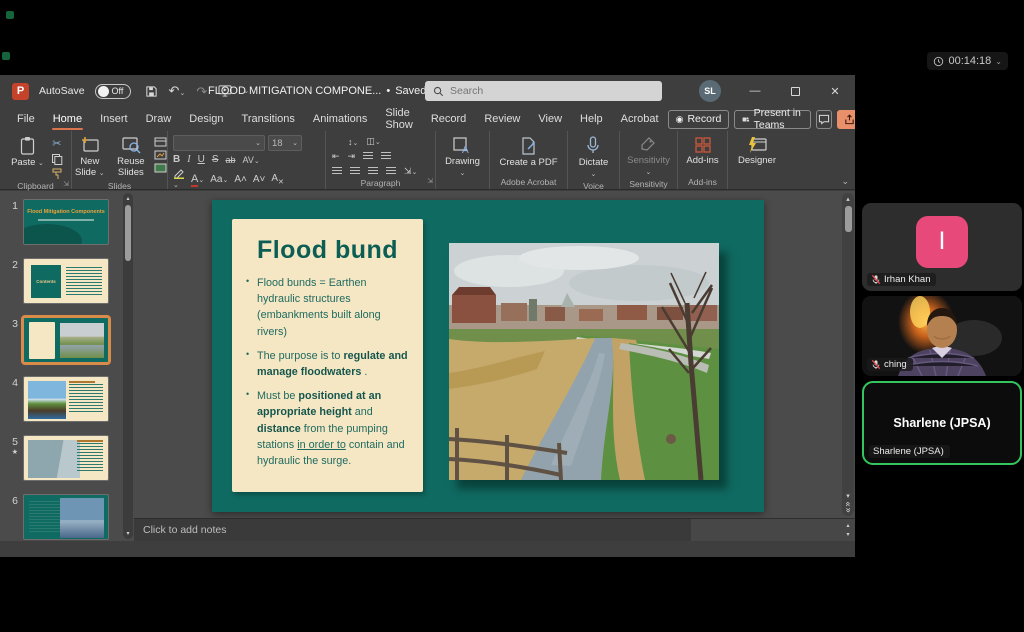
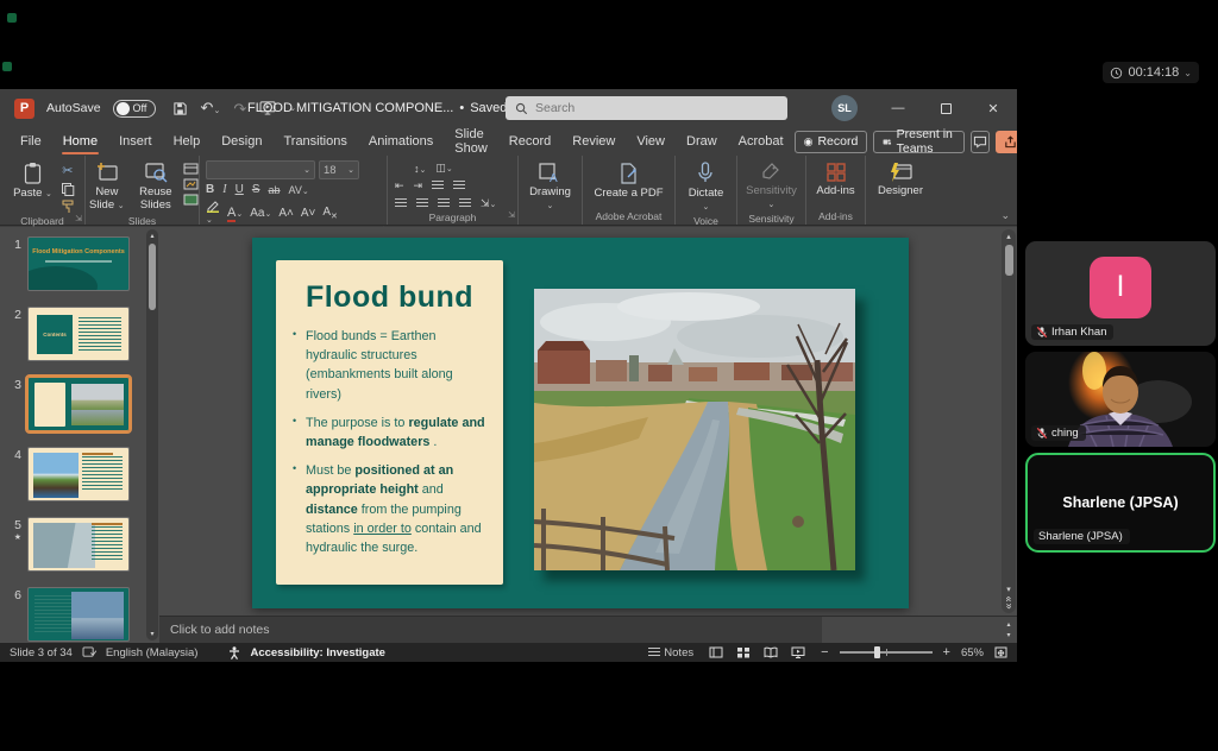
  00:14:18
  ⌄
  P
  AutoSave
  Off
  ↷
  FLOOD MITIGATION COMPONE...
  •
  Search
  SL
  —
  ✕
  File
  Home
  Insert
- Draw
+ Help
  Design
  Transitions
  Animations
  Slide Show
  Record
  Review
  View
- Help
+ Draw
  Acrobat
  ◉
  Record
  Present in Teams
  Paste
  ✂
  Clipboard
  New Slide
  Reuse Slides
  Slides
  18
  B
  I
  U
  S
  ab
  A˄
  A˅
  ⇤
  ⇥
  Paragraph
  A
  Drawing
  Create a PDF
  Adobe Acrobat
  Dictate
  Voice
  Sensitivity
  Sensitivity
  Add-ins
  Add-ins
  Designer
  ⌄
  1
  2
  3
  4
  5
  6
  Flood bund
  Flood bunds = Earthen hydraulic structures (embankments built along rivers)
  The purpose is to regulate and manage floodwaters .
  Must be positioned at an appropriate height and distance from the pumping stations in order to contain and hydraulic the surge.
  Click to add notes
+ Slide 3 of 34
+ English (Malaysia)
+ Accessibility: Investigate
+ Notes
+ −
+ +
+ 65%
  I
  Irhan Khan
  ching
  Sharlene (JPSA)
  Sharlene (JPSA)
